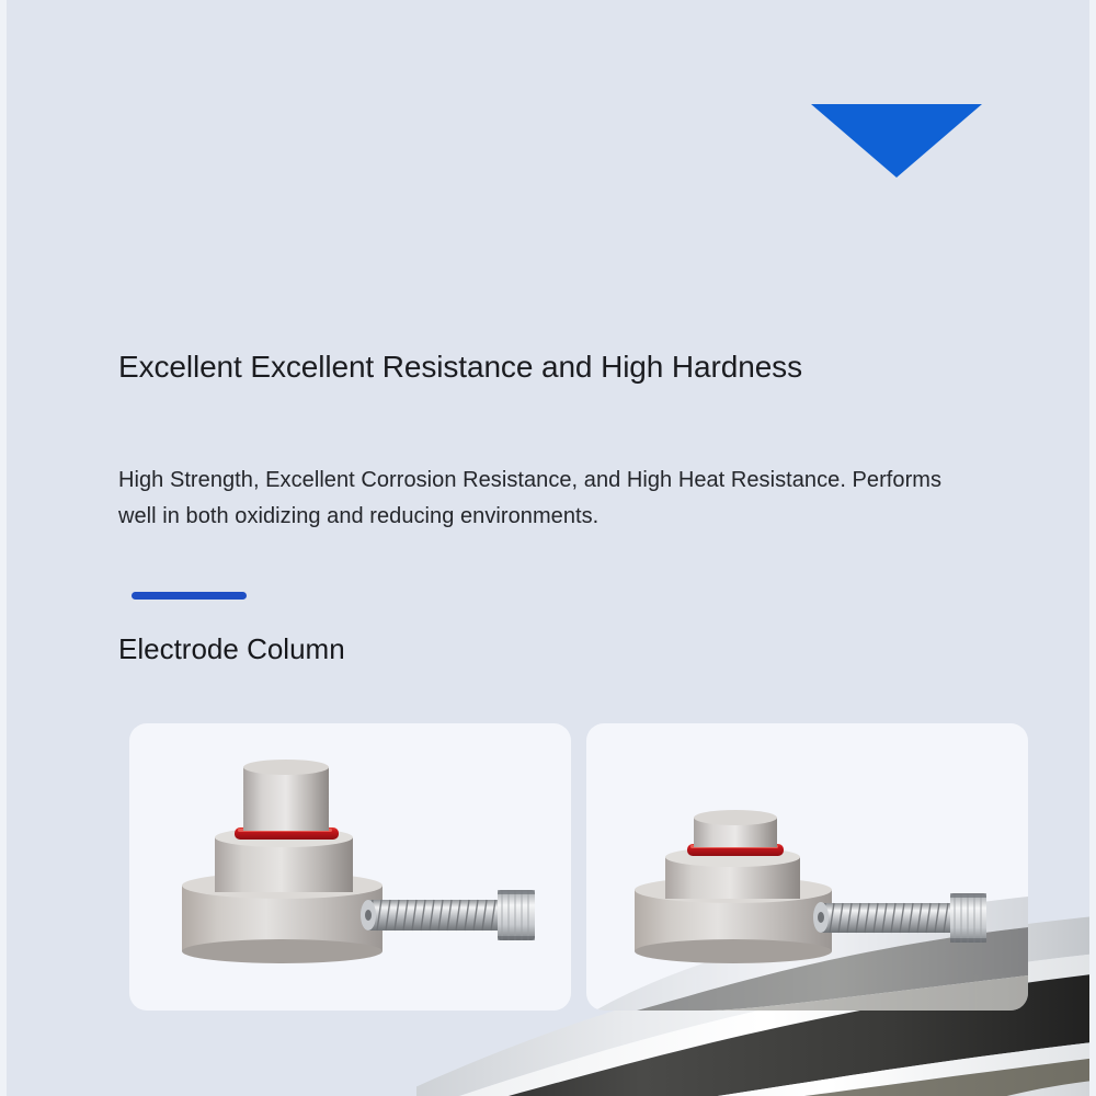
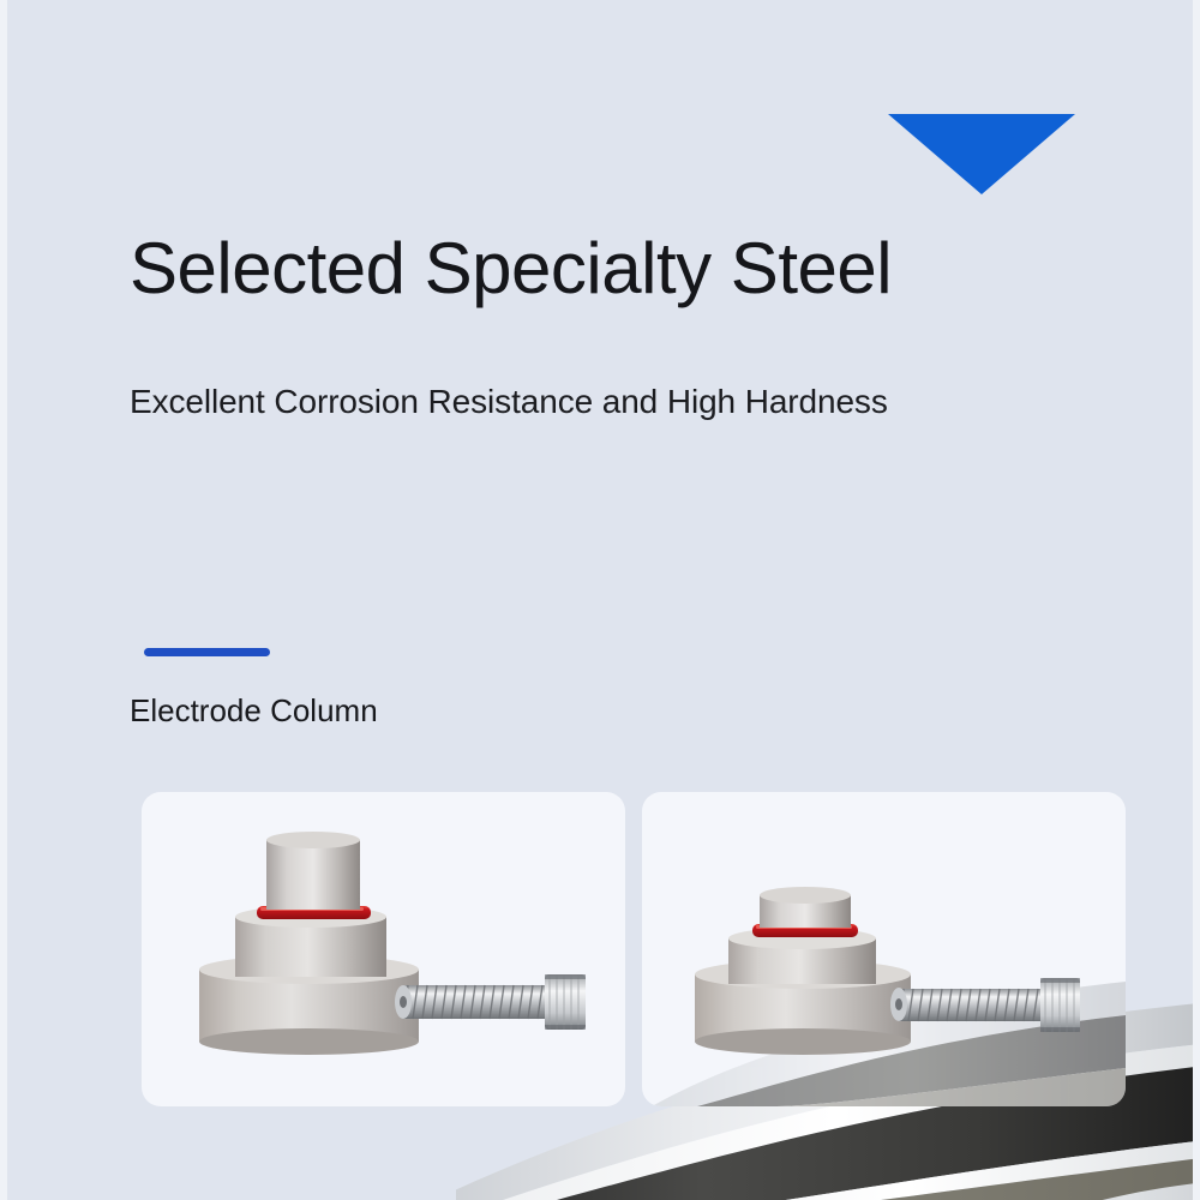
+ Selected Specialty Steel
- Excellent Excellent Resistance and High Hardness
+ Excellent Corrosion Resistance and High Hardness
- High Strength, Excellent Corrosion Resistance, and High Heat Resistance. Performs well in both oxidizing and reducing environments.
  Electrode Column
